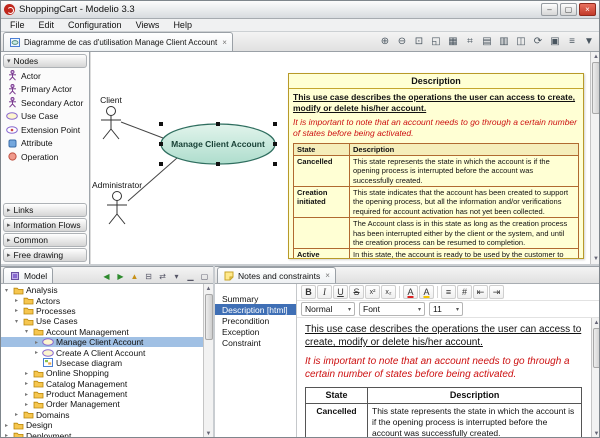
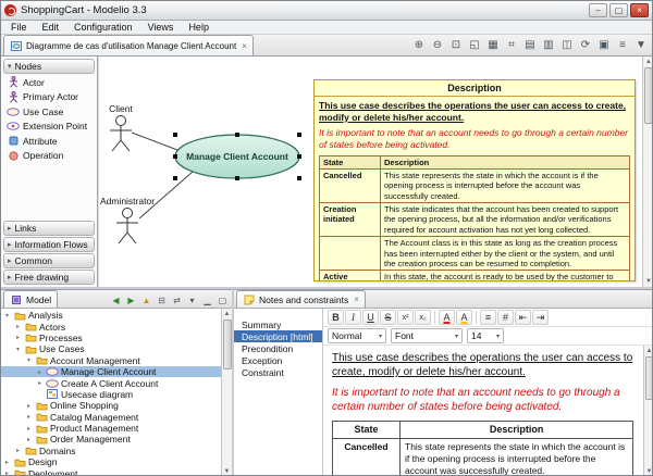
  ShoppingCart - Modelio 3.3
  –
  ▢
  ×
  File
  Edit
  Configuration
  Views
  Help
  Diagramme de cas d'utilisation Manage Client Account
  ×
  ⊕
  ⊖
  ⊡
  ◱
  ▦
  ⌗
  ▤
  ▥
  ◫
  ⟳
  ▣
  ≡
  ▼
  Nodes
  Actor
  Primary Actor
- Secondary Actor
  Use Case
  Extension Point
  Attribute
  Operation
  Links
  Information Flows
  Common
  Free drawing
  Client
  Administrator
  Manage Client Account
  Description
  This use case describes the operations the user can access to create, modify or delete his/her account.
  It is important to note that an account needs to go through a certain number of states before being activated.
  State	Description
  Cancelled	This state represents the state in which the account is if the opening process is interrupted before the account was successfully created.
- Creation initiated	This state indicates that the account has been created to support the opening process, but all the information and/or verifications required for account activation has not yet been collected.
+ Creation initiated	This state indicates that the account has been created to support the opening process, but all the information and/or verifications required for account activation has not yet long collected.
  	The Account class is in this state as long as the creation process has been interrupted either by the client or the system, and until the creation process can be resumed to completion.
  Active	In this state, the account is ready to be used by the customer to
  Model
  ◀
  ▶
  ▲
  ⊟
  ⇄
  ▾
  ▁
  ▢
  Analysis
  Actors
  Processes
  Use Cases
  Account Management
  Manage Client Account
  Create A Client Account
  Usecase diagram
  Online Shopping
  Catalog Management
  Product Management
  Order Management
  Domains
  Design
  Deployment
  Notes and constraints
  ×
  Summary
  Description [html]
  Precondition
  Exception
  Constraint
  B
  I
  U
  S
  A
  A
  ≡
  #
  ⇤
  ⇥
  Normal
  Font
- 11
+ 14
  This use case describes the operations the user can access to create, modify or delete his/her account.
  It is important to note that an account needs to go through a certain number of states before being activated.
  State	Description
  Cancelled	This state represents the state in which the account is if the opening process is interrupted before the account was successfully created.
